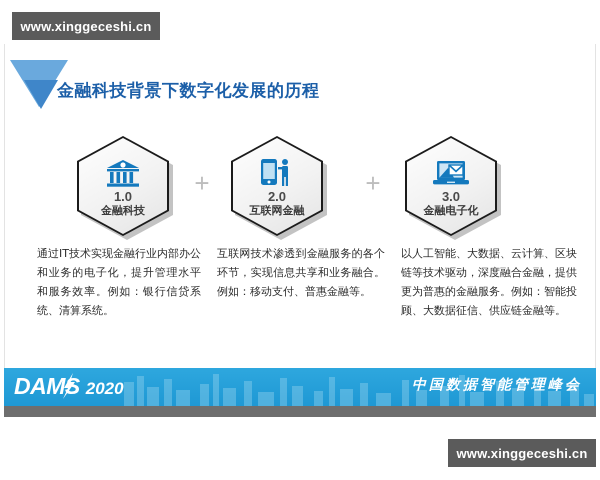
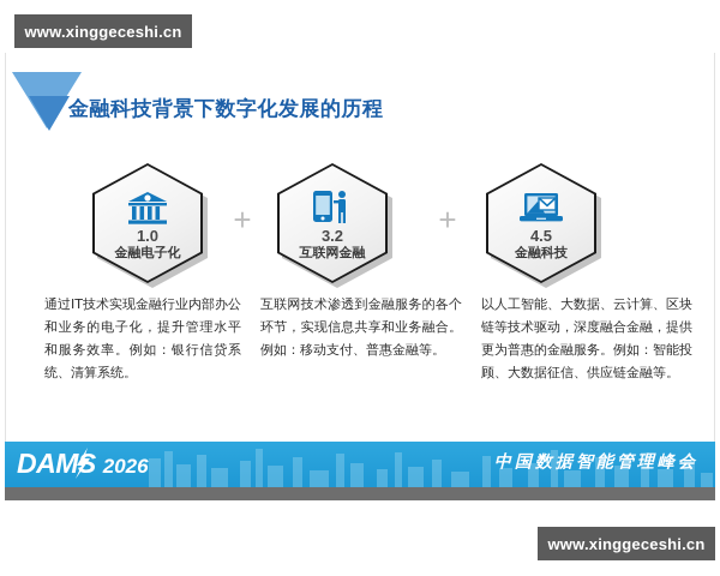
  www.xinggeceshi.cn
  金融科技背景下数字化发展的历程
  1.0
- 金融科技
+ 金融电子化
  +
- 2.0
+ 3.2
  互联网金融
  +
- 3.0
+ 4.5
- 金融电子化
+ 金融科技
  通过IT技术实现金融行业内部办公和业务的电子化，提升管理水平和服务效率。例如：银行信贷系统、清算系统。
  互联网技术渗透到金融服务的各个环节，实现信息共享和业务融合。例如：移动支付、普惠金融等。
  以人工智能、大数据、云计算、区块链等技术驱动，深度融合金融，提供更为普惠的金融服务。例如：智能投顾、大数据征信、供应链金融等。
  DAMS
- 2020
+ 2026
  中国数据智能管理峰会
  www.xinggeceshi.cn
